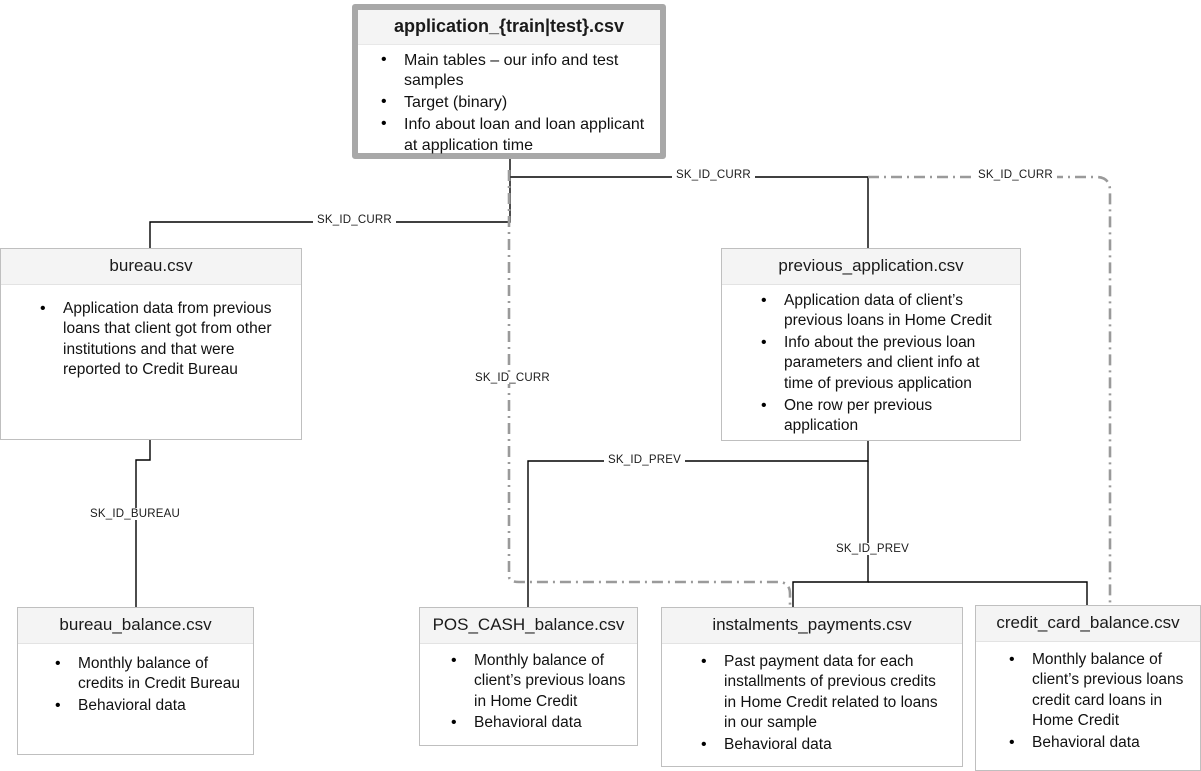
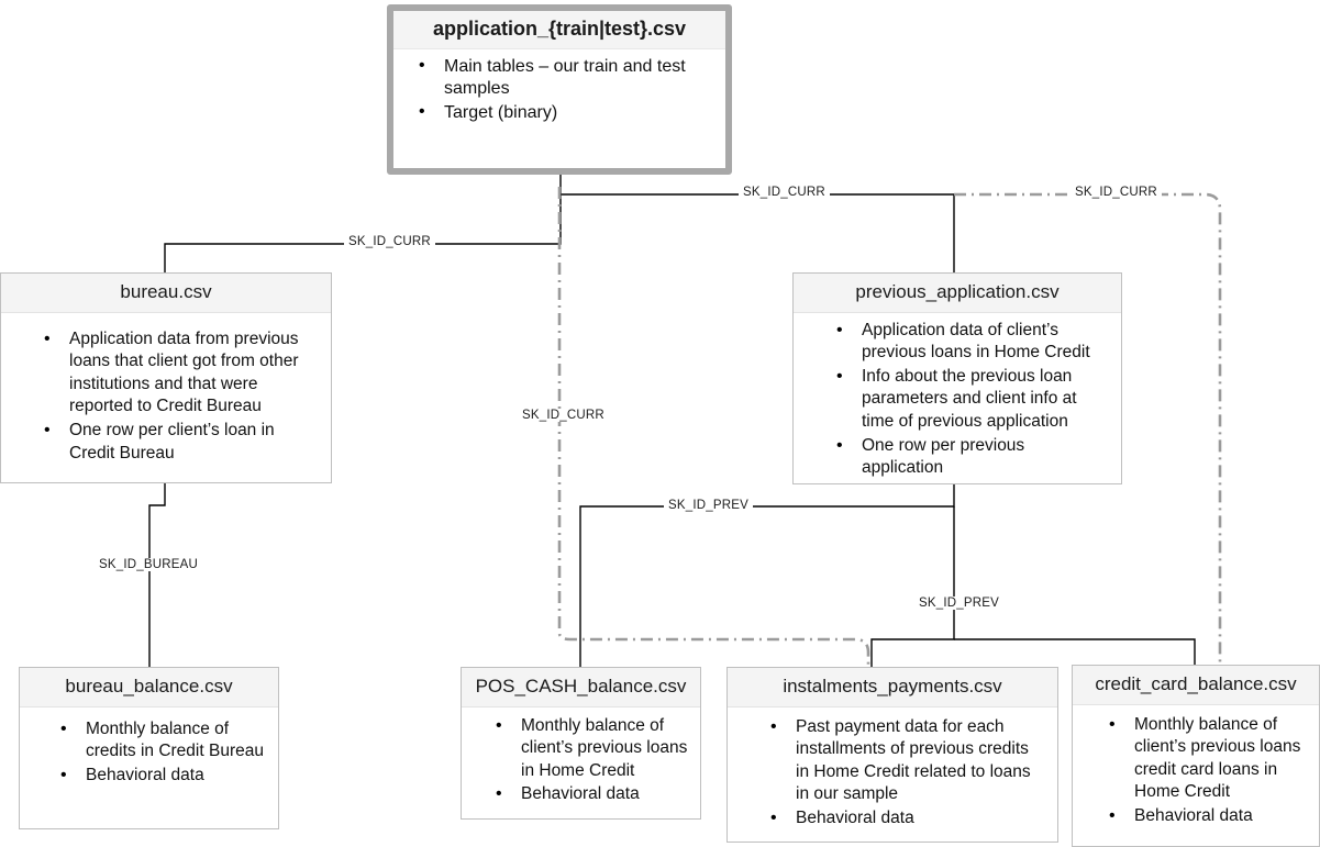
  application_{train|test}.csv
- Main tables – our info and test samples
+ Main tables – our train and test samples
  Target (binary)
- Info about loan and loan applicant at application time
  bureau.csv
  Application data from previous loans that client got from other institutions and that were reported to Credit Bureau
+ One row per client’s loan in Credit Bureau
  previous_application.csv
  Application data of client’s previous loans in Home Credit
  Info about the previous loan parameters and client info at time of previous application
  One row per previous application
  bureau_balance.csv
  Monthly balance of credits in Credit Bureau
  Behavioral data
  POS_CASH_balance.csv
  Monthly balance of client’s previous loans in Home Credit
  Behavioral data
  instalments_payments.csv
  Past payment data for each installments of previous credits in Home Credit related to loans in our sample
  Behavioral data
  credit_card_balance.csv
  Monthly balance of client’s previous loans credit card loans in Home Credit
  Behavioral data
  SK_ID_CURR
  SK_ID_CURR
  SK_ID_CURR
  SK_ID_CURR
  SK_ID_BUREAU
  SK_ID_PREV
  SK_ID_PREV
